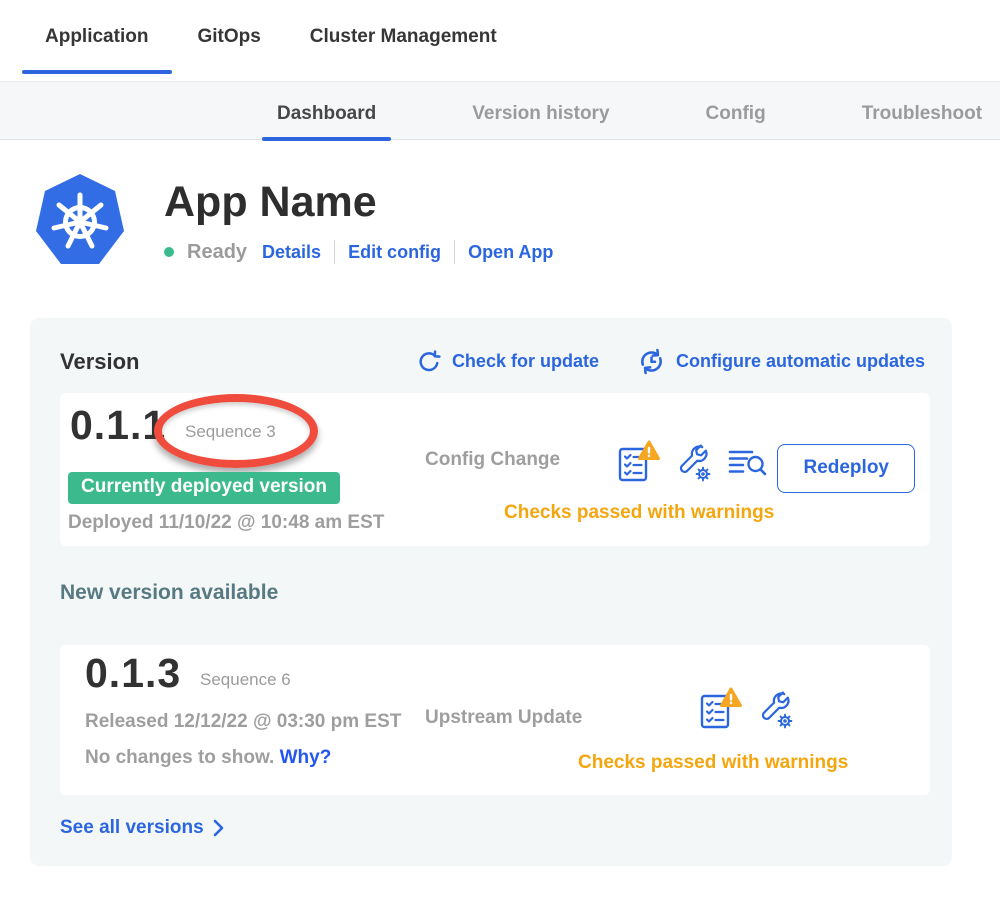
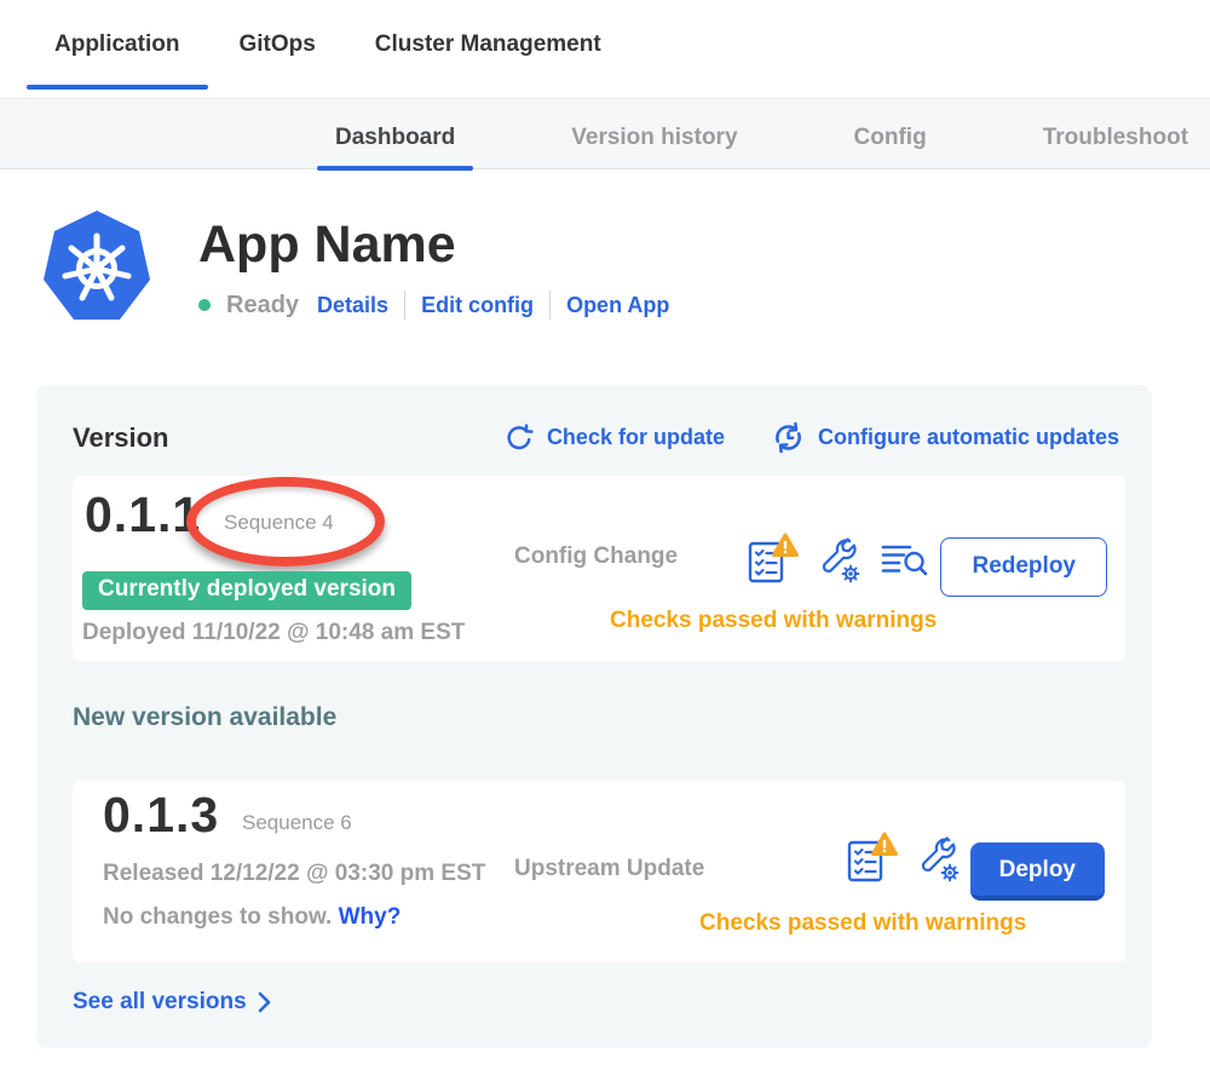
  Application
  GitOps
  Cluster Management
  Dashboard
  Version history
  Config
  Troubleshoot
  App Name
  Ready
  Details
  Edit config
  Open App
  Version
  Check for update
  Configure automatic updates
  0.1.1
- Sequence 3
+ Sequence 4
  Currently deployed version
  Deployed 11/10/22 @ 10:48 am EST
  Config Change
  Redeploy
  Checks passed with warnings
  New version available
  0.1.3
  Sequence 6
  Released 12/12/22 @ 03:30 pm EST
  No changes to show. Why?
  Upstream Update
+ Deploy
  Checks passed with warnings
  See all versions
